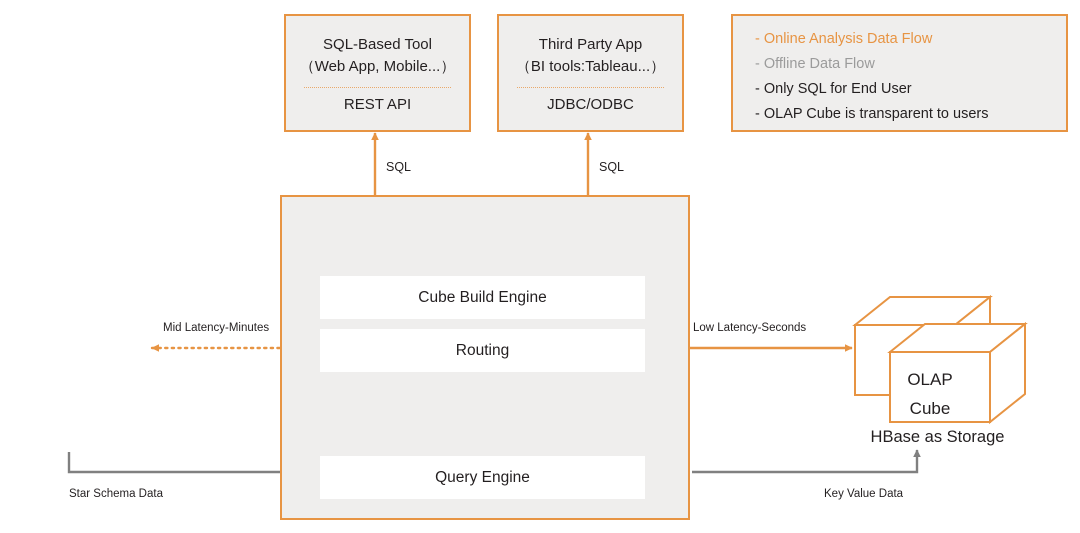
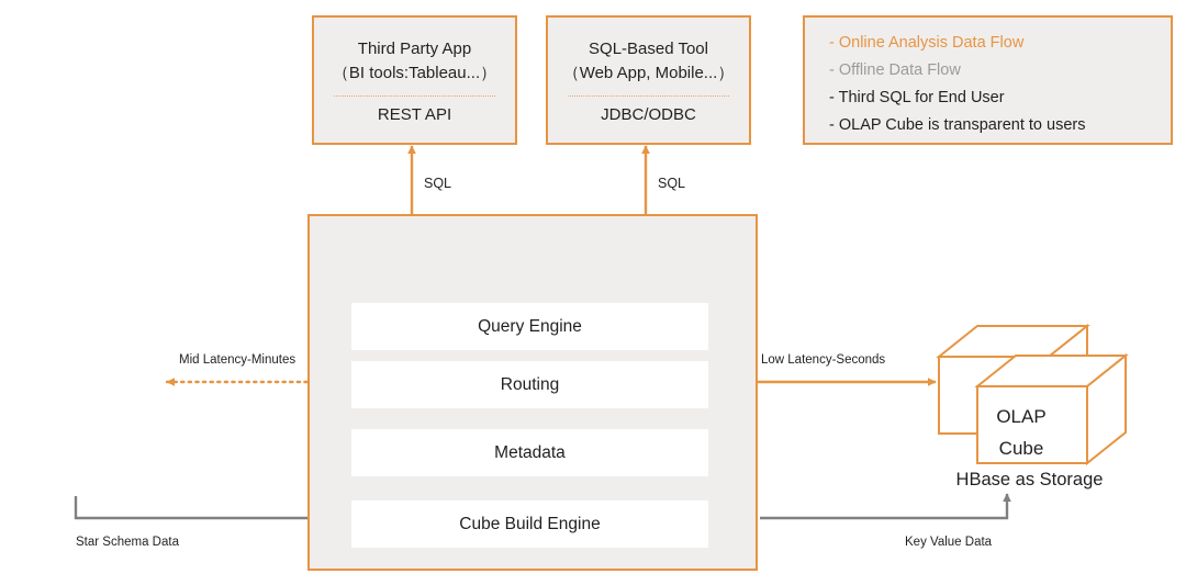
- SQL-Based Tool
+ Third Party App
- （Web App, Mobile...）
+ （BI tools:Tableau...）
  REST API
- Third Party App
+ SQL-Based Tool
- （BI tools:Tableau...）
+ （Web App, Mobile...）
  JDBC/ODBC
  - Online Analysis Data Flow
  - Offline Data Flow
- - Only SQL for End User
+ - Third SQL for End User
  - OLAP Cube is transparent to users
  SQL
  SQL
- Cube Build Engine
+ Query Engine
  Routing
+ Metadata
- Query Engine
+ Cube Build Engine
  OLAP
  Cube
  HBase as Storage
  Mid Latency-Minutes
  Low Latency-Seconds
  Star Schema Data
  Key Value Data
